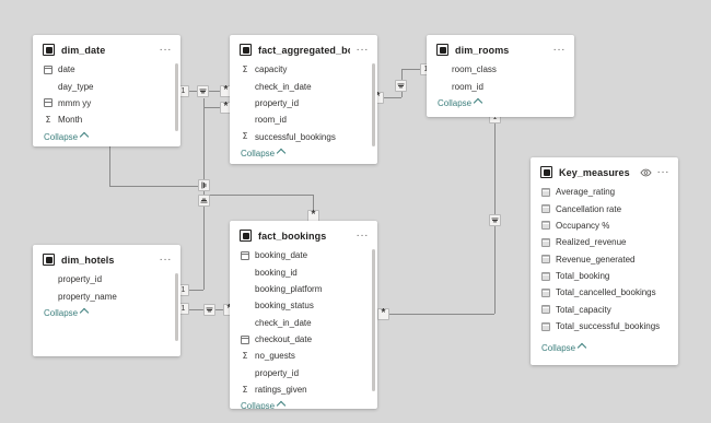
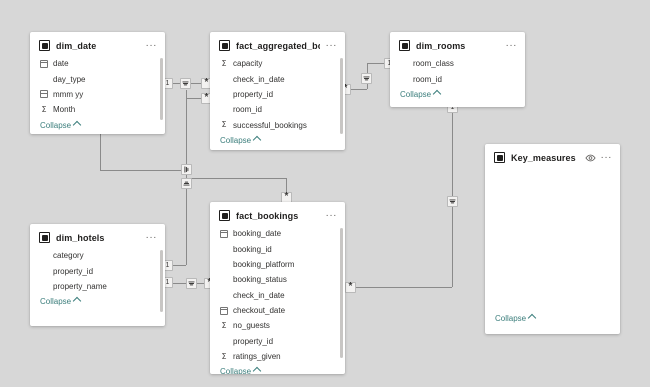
  *
  *
  *
  *
  *
  dim_date
  ···
  date
  day_type
  mmm yy
  Σ
  Month
  Collapse
  fact_aggregated_b
  ···
  Σ
  capacity
  check_in_date
  property_id
  room_id
  Σ
  successful_bookings
  Collapse
  dim_rooms
  ···
  room_class
  room_id
  Collapse
  dim_hotels
  ···
+ category
  property_id
  property_name
  Collapse
  fact_bookings
  ···
  booking_date
  booking_id
  booking_platform
  booking_status
  check_in_date
  checkout_date
  Σ
  no_guests
  property_id
  Σ
  ratings_given
  Collapse
  Key_measures
  ···
- Average_rating
- Cancellation rate
- Occupancy %
- Realized_revenue
- Revenue_generated
- Total_booking
- Total_cancelled_bookings
- Total_capacity
- Total_successful_bookings
  Collapse
